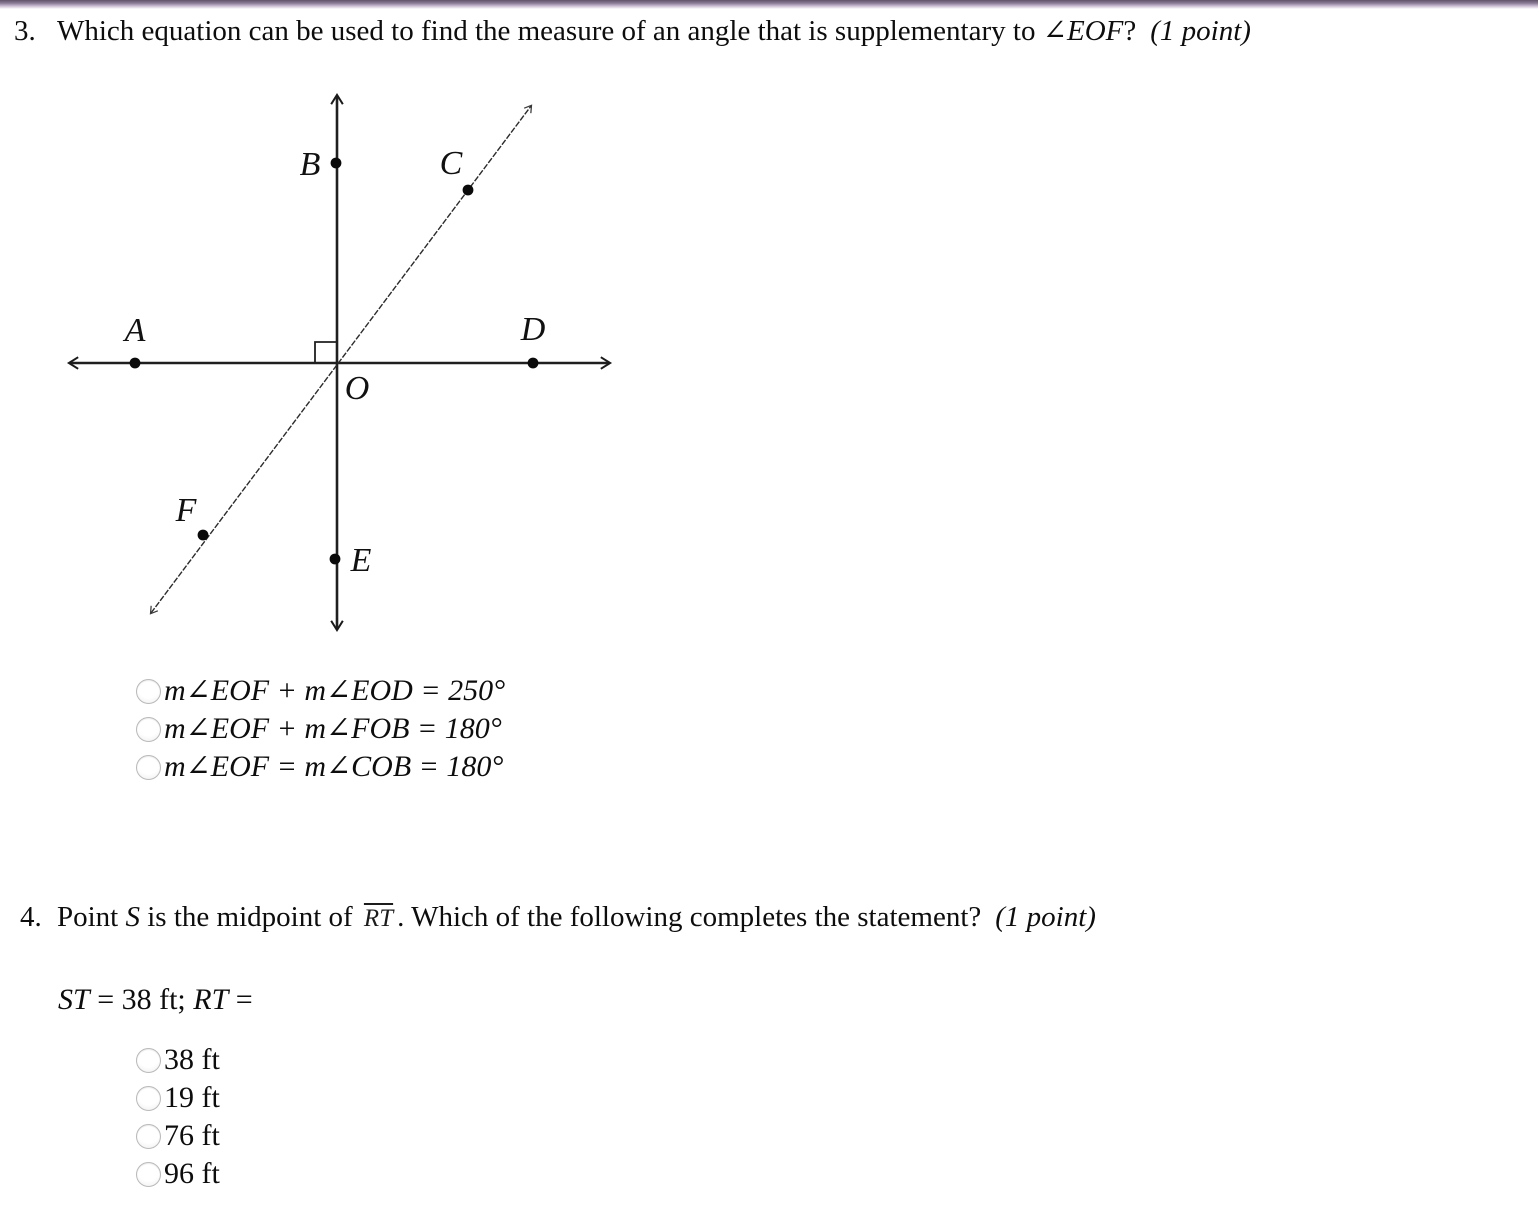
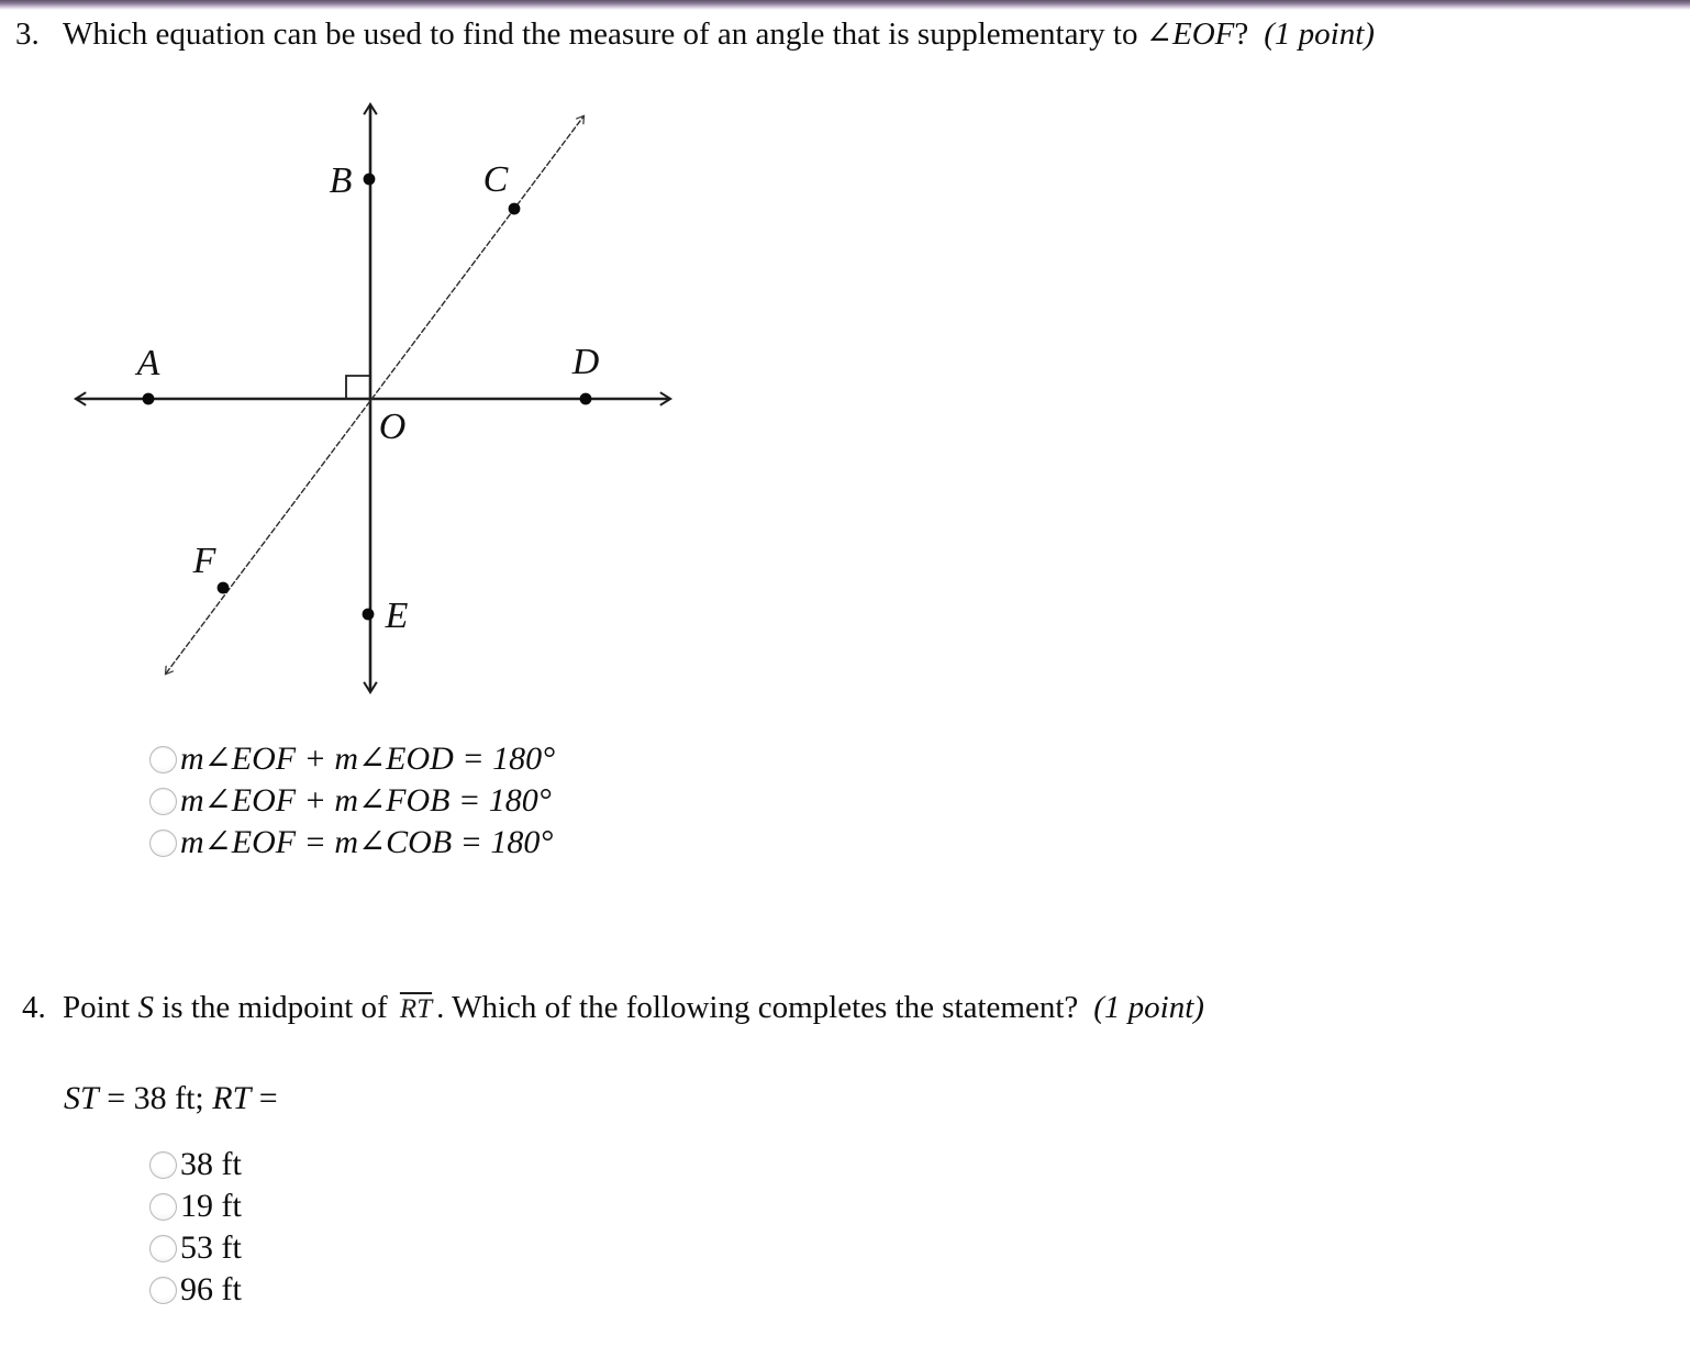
  3.
  Which equation can be used to find the measure of an angle that is supplementary to ∠EOF? (1 point)
  A
  B
  C
  D
  E
  F
  O
- m∠EOF + m∠EOD = 250°
+ m∠EOF + m∠EOD = 180°
  m∠EOF + m∠FOB = 180°
  m∠EOF = m∠COB = 180°
  4.
  Point S is the midpoint of RT . Which of the following completes the statement? (1 point)
  ST = 38 ft; RT =
  38 ft
  19 ft
- 76 ft
+ 53 ft
  96 ft
